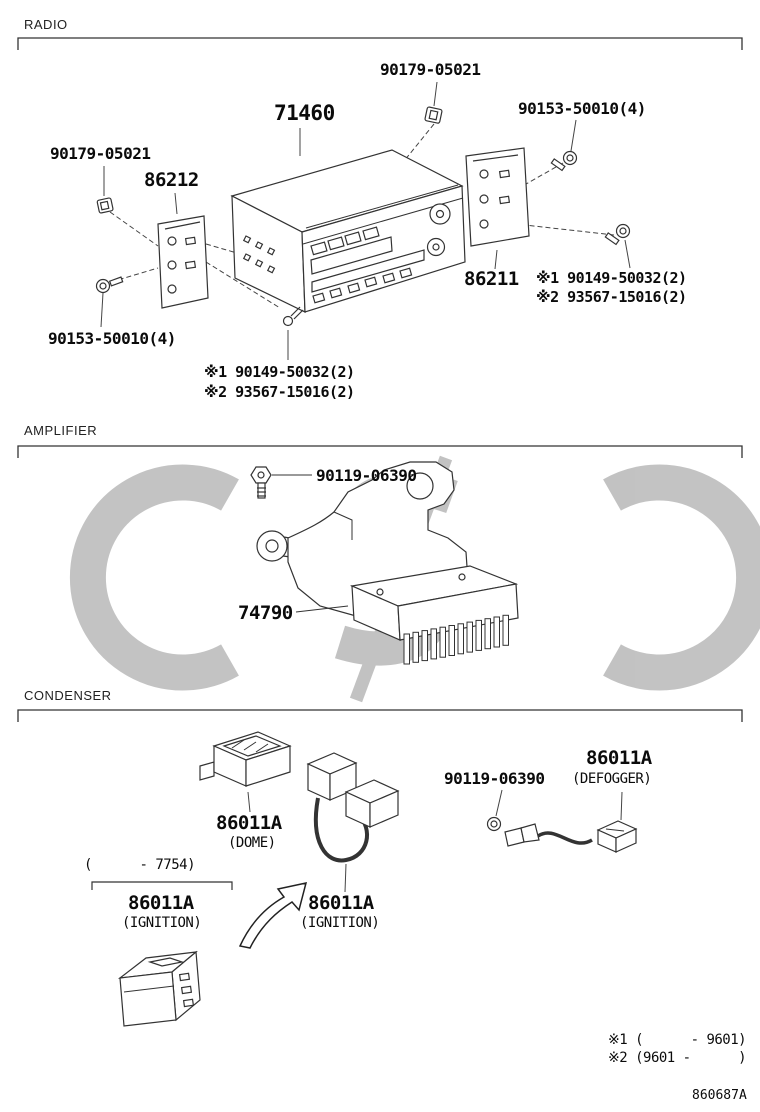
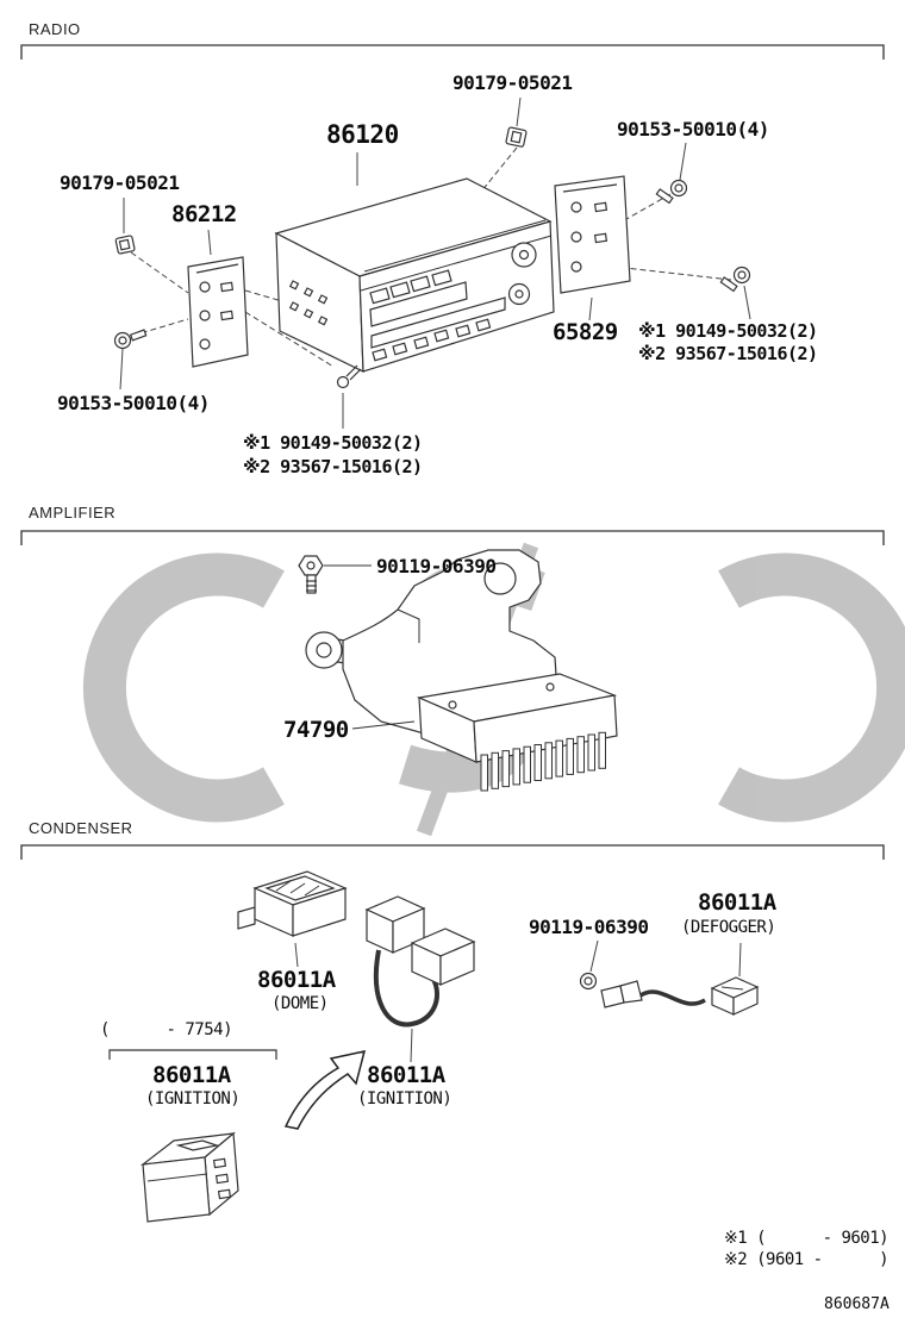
  RADIO
  90179-05021
- 71460
+ 86120
  90153-50010(4)
  90179-05021
  86212
- 86211
+ 65829
  ※1 90149-50032(2)
  ※2 93567-15016(2)
  90153-50010(4)
  ※1 90149-50032(2)
  ※2 93567-15016(2)
  AMPLIFIER
  90119-06390
  74790
  CONDENSER
  86011A
  (DOME)
  90119-06390
  86011A
  (DEFOGGER)
  ( - 7754)
  86011A
  (IGNITION)
  86011A
  (IGNITION)
  ※1 ( - 9601)
  ※2 (9601 - )
  860687A
